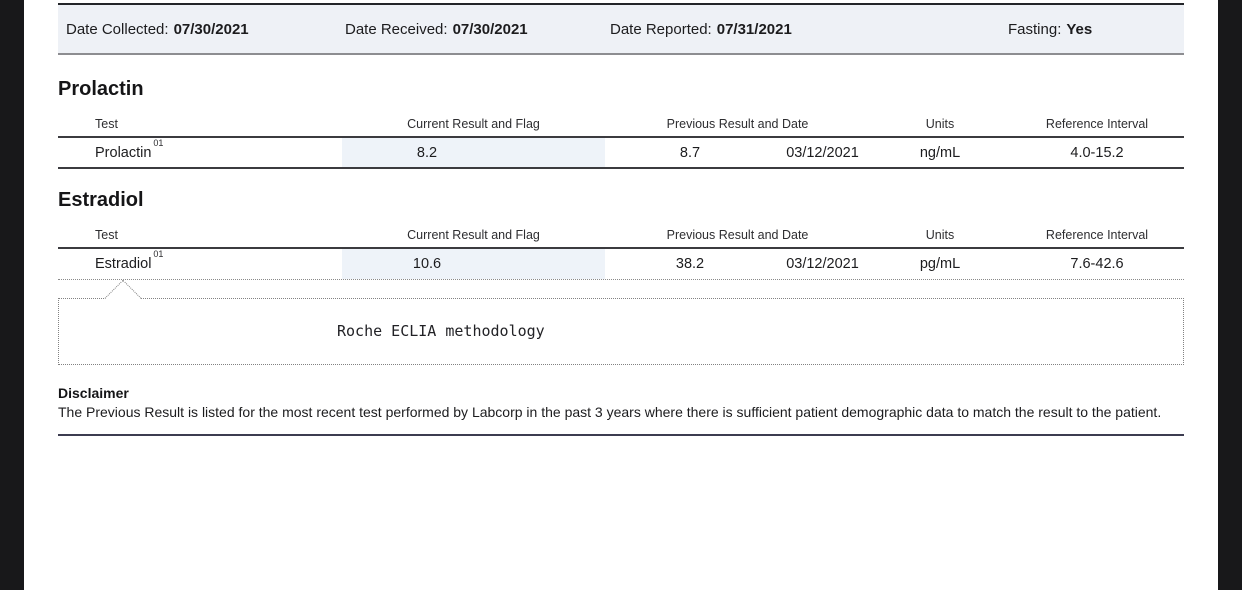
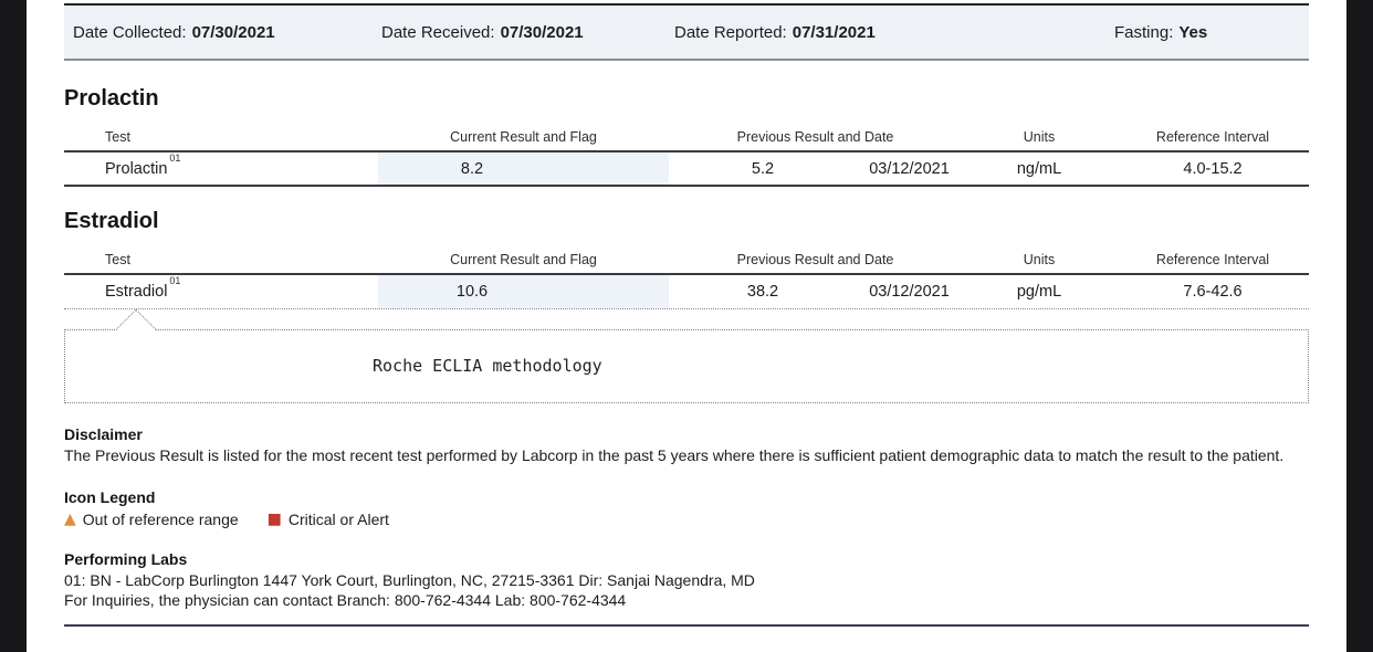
  Date Collected:
  07/30/2021
  Date Received:
  07/30/2021
  Date Reported:
  07/31/2021
  Fasting:
  Yes
  Prolactin
  Test
  Current Result and Flag
  Previous Result and Date
  Units
  Reference Interval
  Prolactin01
  8.2
- 8.7
+ 5.2
  03/12/2021
  ng/mL
  4.0-15.2
  Estradiol
  Test
  Current Result and Flag
  Previous Result and Date
  Units
  Reference Interval
  Estradiol01
  10.6
  38.2
  03/12/2021
  pg/mL
  7.6-42.6
  Roche ECLIA methodology
  Disclaimer
- The Previous Result is listed for the most recent test performed by Labcorp in the past 3 years where there is sufficient patient demographic data to match the result to the patient.
+ The Previous Result is listed for the most recent test performed by Labcorp in the past 5 years where there is sufficient patient demographic data to match the result to the patient.
+ Icon Legend
+ ▲
+ Out of reference range
+ ■
+ Critical or Alert
+ Performing Labs
+ 01: BN - LabCorp Burlington 1447 York Court, Burlington, NC, 27215-3361 Dir: Sanjai Nagendra, MD
+ For Inquiries, the physician can contact Branch: 800-762-4344 Lab: 800-762-4344
